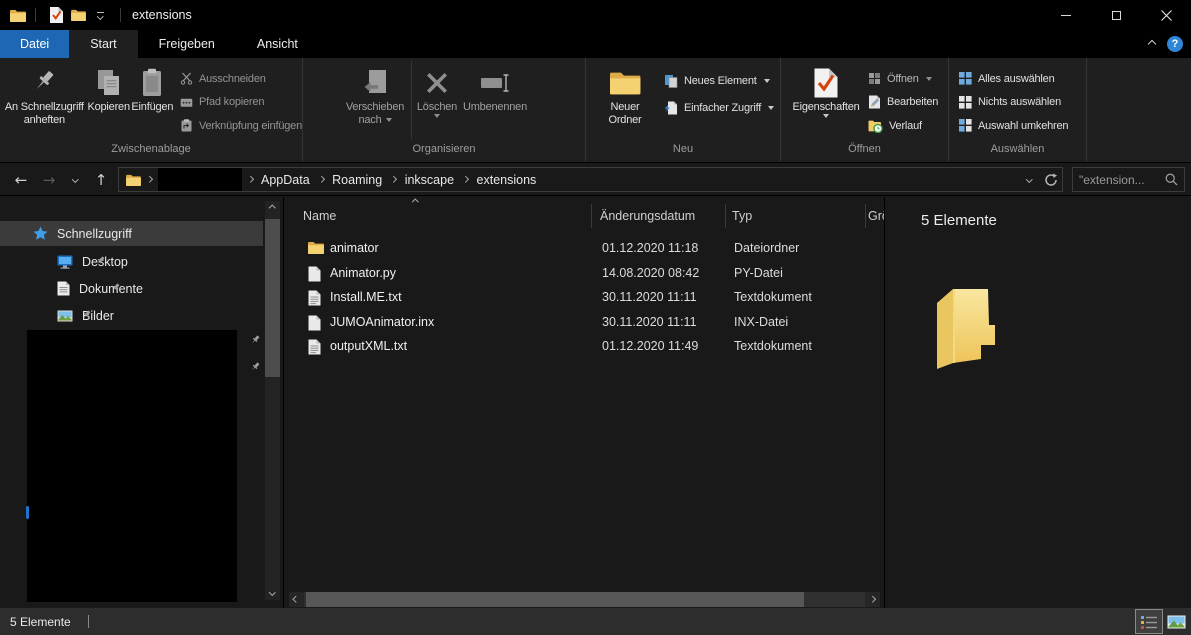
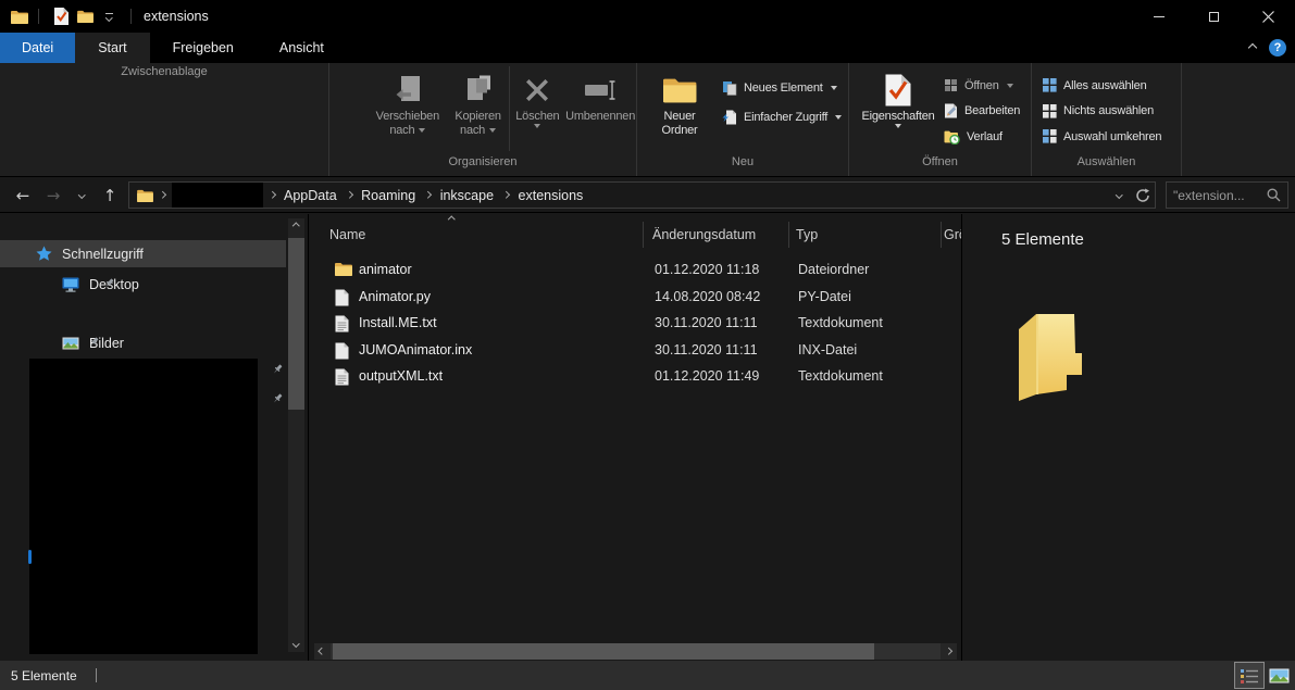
  extensions
  Datei
  Start
  Freigeben
  Ansicht
  ?
- An Schnellzugriff anheften
- Kopieren
- Einfügen
- Ausschneiden
- Pfad kopieren
- Verknüpfung einfügen
  Zwischenablage
  Verschieben nach
+ Kopieren nach
  Löschen
  Umbenennen
  Organisieren
  Neuer Ordner
  Neues Element
  Einfacher Zugriff
  Neu
  Eigenschaften
  Öffnen
  Bearbeiten
  Verlauf
  Öffnen
  Alles auswählen
  Nichts auswählen
  Auswahl umkehren
  Auswählen
  ←
  →
  ↑
  AppData
  Roaming
  inkscape
  extensions
  "extension...
  Schnellzugriff
  Dektop
- Dokumente
  Bilder
  Name
  Änderungsdatum
  Typ
  animator
  01.12.2020 11:18
  Dateiordner
  Animator.py
  14.08.2020 08:42
  PY-Datei
  Install.ME.txt
  30.11.2020 11:11
  Textdokument
  JUMOAnimator.inx
  30.11.2020 11:11
  INX-Datei
  outputXML.txt
  01.12.2020 11:49
  Textdokument
  5 Elemente
  5 Elemente
